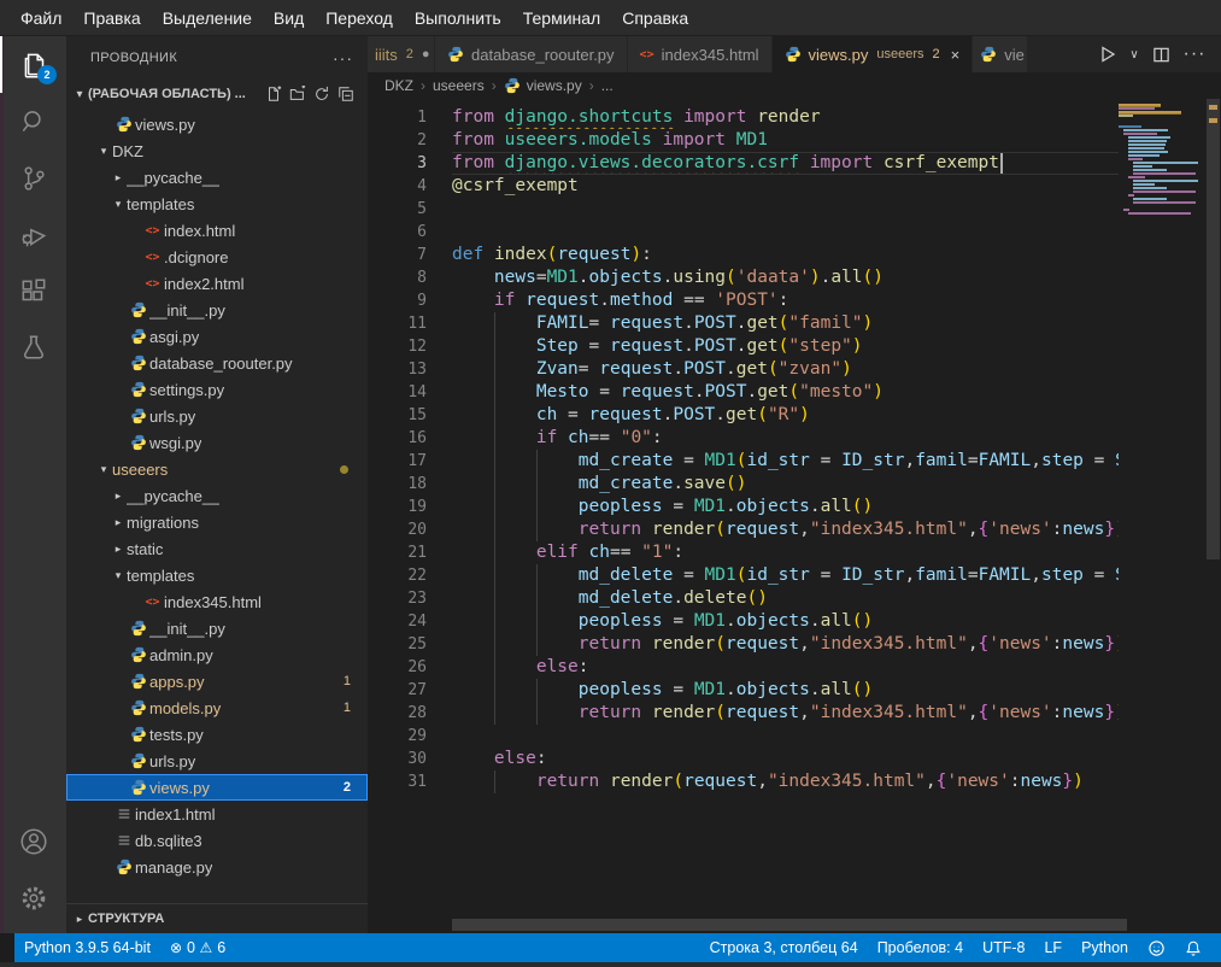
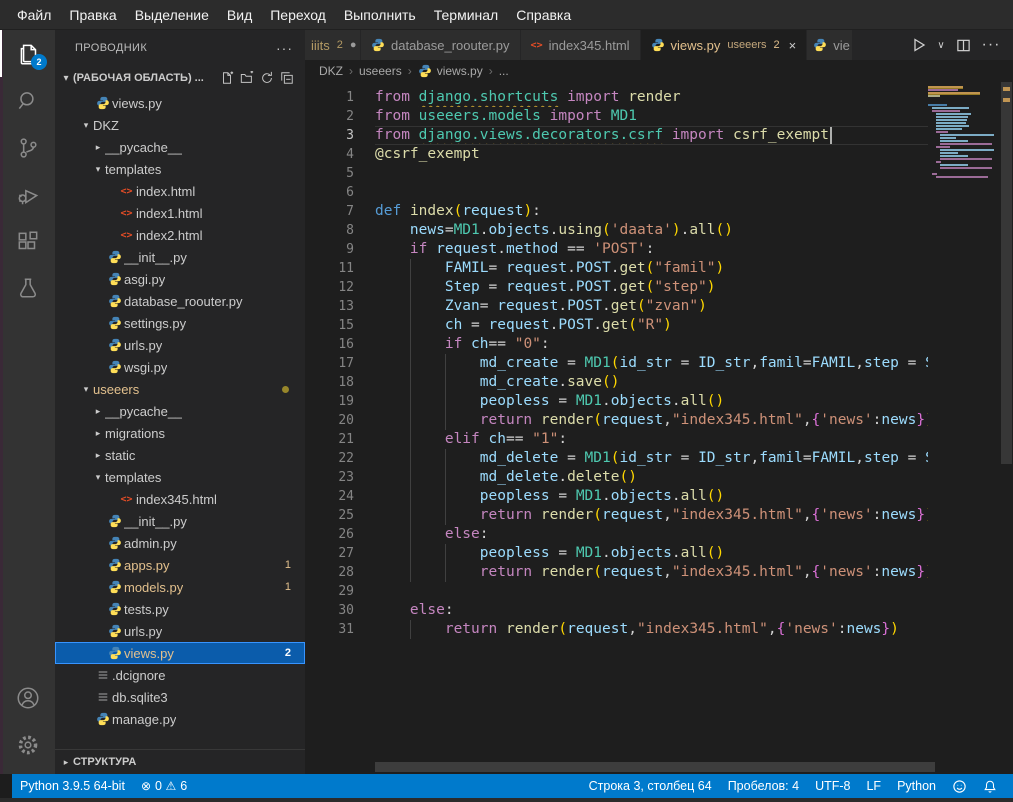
  Файл
  Правка
  Выделение
  Вид
  Переход
  Выполнить
  Терминал
  Справка
  2
  ПРОВОДНИК
  ···
  ▾
  (РАБОЧАЯ ОБЛАСТЬ) ...
  views.py
  ▾
  DKZ
  ▸
  __pycache__
  ▾
  templates
  <>
  index.html
  <>
- .dcignore
+ index1.html
  <>
  index2.html
  __init__.py
  asgi.py
  database_roouter.py
  settings.py
  urls.py
  wsgi.py
  ▾
  useeers
  ▸
  __pycache__
  ▸
  migrations
  ▸
  static
  ▾
  templates
  <>
  index345.html
  __init__.py
  admin.py
  apps.py
  1
  models.py
  1
  tests.py
  urls.py
  views.py
  2
- index1.html
+ .dcignore
  db.sqlite3
  manage.py
  ▸
  СТРУКТУРА
  iiits
  2
  ●
  database_roouter.py
  <>
  index345.html
  views.py
  useeers
  2
  ×
  vie
  ∨
  ···
  DKZ
  ›
  useeers
  ›
  views.py
  ›
  ...
  1
  from django.shortcuts import render
  2
  from useeers.models import MD1
  3
  from django.views.decorators.csrf import csrf_exempt
  4
  @csrf_exempt
  5
  6
  7
  def index(request):
  8
  news=MD1.objects.using('daata').all()
  9
  if request.method == 'POST':
  11
  FAMIL= request.POST.get("famil")
  12
  Step = request.POST.get("step")
  13
  Zvan= request.POST.get("zvan")
- 14
- Mesto = request.POST.get("mesto")
  15
  ch = request.POST.get("R")
  16
  if ch== "0":
  17
  md_create = MD1(id_str = ID_str,famil=FAMIL,step =
  18
  md_create.save()
  19
  peopless = MD1.objects.all()
  20
  return render(request,"index345.html",{'news':news}
  21
  elif ch== "1":
  22
  md_delete = MD1(id_str = ID_str,famil=FAMIL,step =
  23
  md_delete.delete()
  24
  peopless = MD1.objects.all()
  25
  return render(request,"index345.html",{'news':news}
  26
  else:
  27
  peopless = MD1.objects.all()
  28
  return render(request,"index345.html",{'news':news}
  29
  30
  else:
  31
  return render(request,"index345.html",{'news':news})
  Python 3.9.5 64-bit
  ⊗
  0
  ⚠
  6
  Строка 3, столбец 64
  Пробелов: 4
  UTF-8
  LF
  Python
